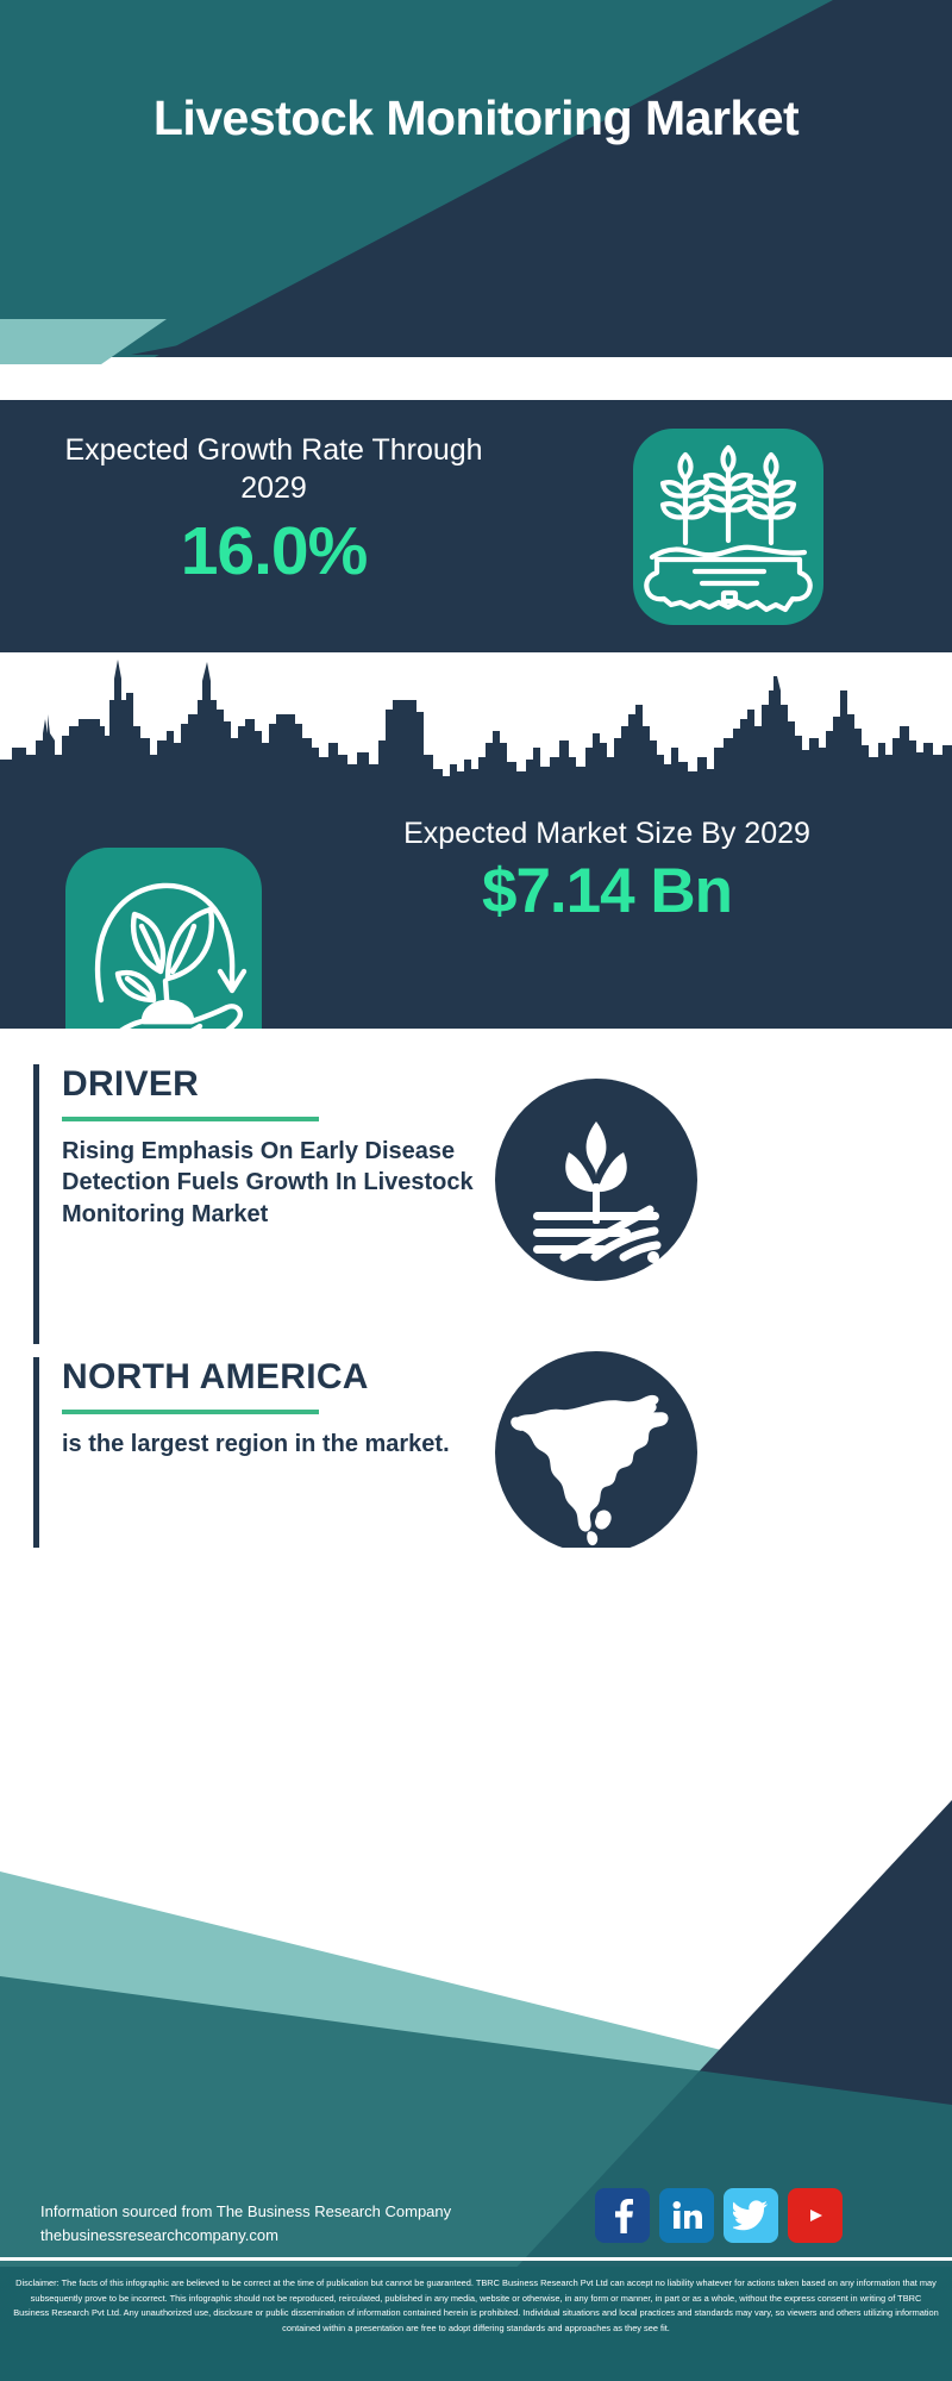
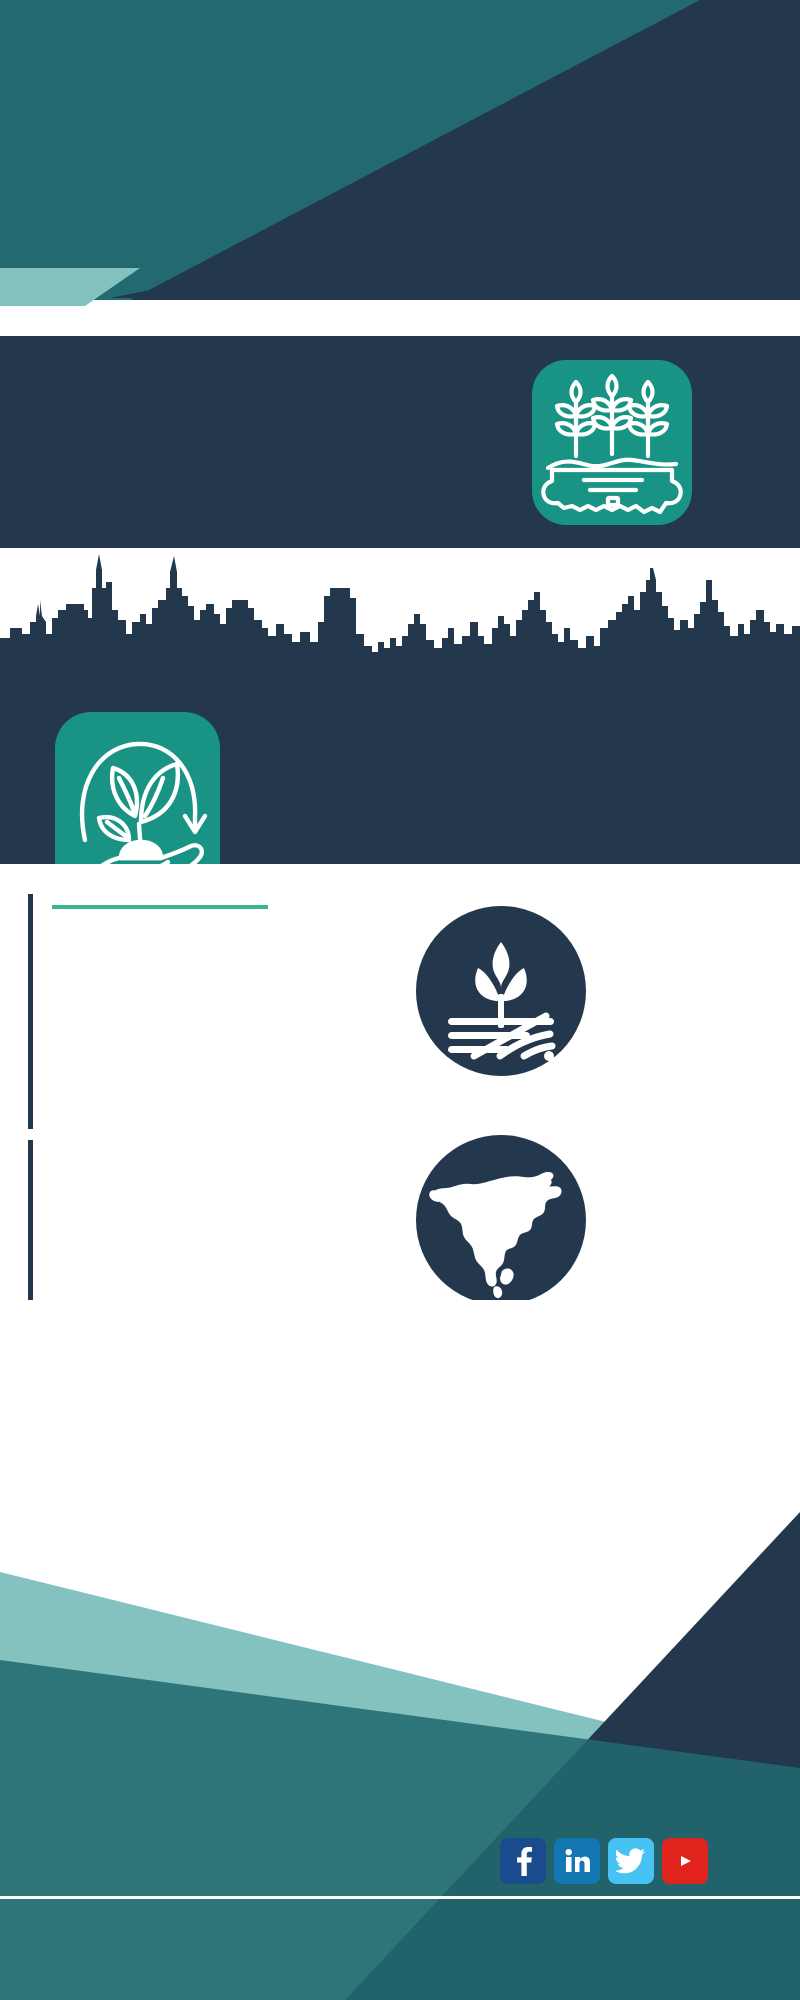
- Livestock Monitoring Market
- Expected Growth Rate Through 2029
- 16.0%
- Expected Market Size By 2029
- $7.14 Bn
- DRIVER
- Rising Emphasis On Early Disease Detection Fuels Growth In Livestock Monitoring Market
- NORTH AMERICA
- is the largest region in the market.
- Information sourced from The Business Research Company
- thebusinessresearchcompany.com
- Disclaimer: The facts of this infographic are believed to be correct at the time of publication but cannot be guaranteed. TBRC Business Research Pvt Ltd can accept no liability whatever for actions taken based on any information that may subsequently prove to be incorrect. This infographic should not be reproduced, reirculated, published in any media, website or otherwise, in any form or manner, in part or as a whole, without the express consent in writing of TBRC Business Research Pvt Ltd. Any unauthorized use, disclosure or public dissemination of information contained herein is prohibited. Individual situations and local practices and standards may vary, so viewers and others utilizing information contained within a presentation are free to adopt differing standards and approaches as they see fit.
